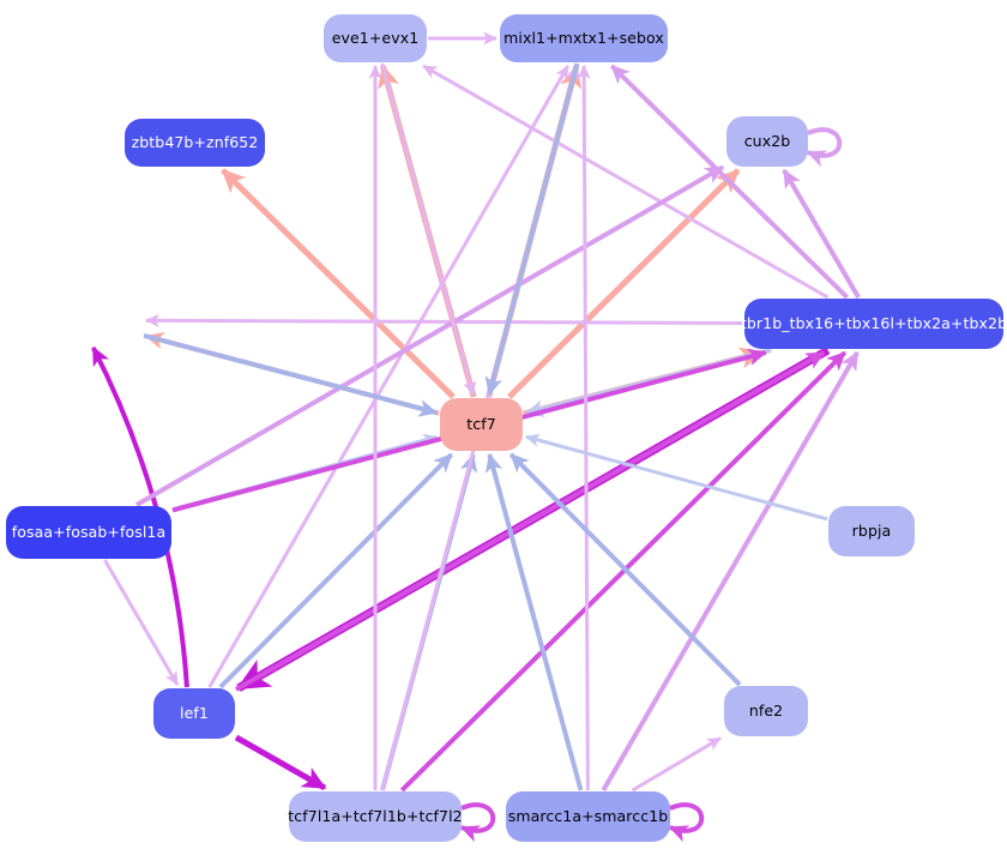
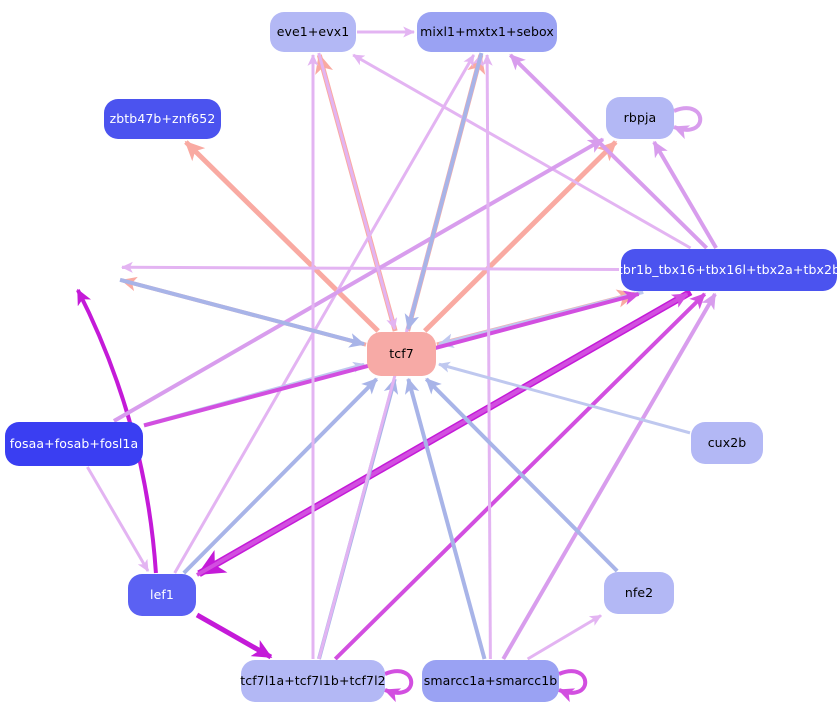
  eve1+evx1
  mixl1+mxtx1+sebox
  zbtb47b+znf652
- cux2b
+ rbpja
  tbr1b_tbx16+tbx16l+tbx2a+tbx2b
  tcf7
  fosaa+fosab+fosl1a
- rbpja
+ cux2b
  lef1
  nfe2
  tcf7l1a+tcf7l1b+tcf7l2
  smarcc1a+smarcc1b
